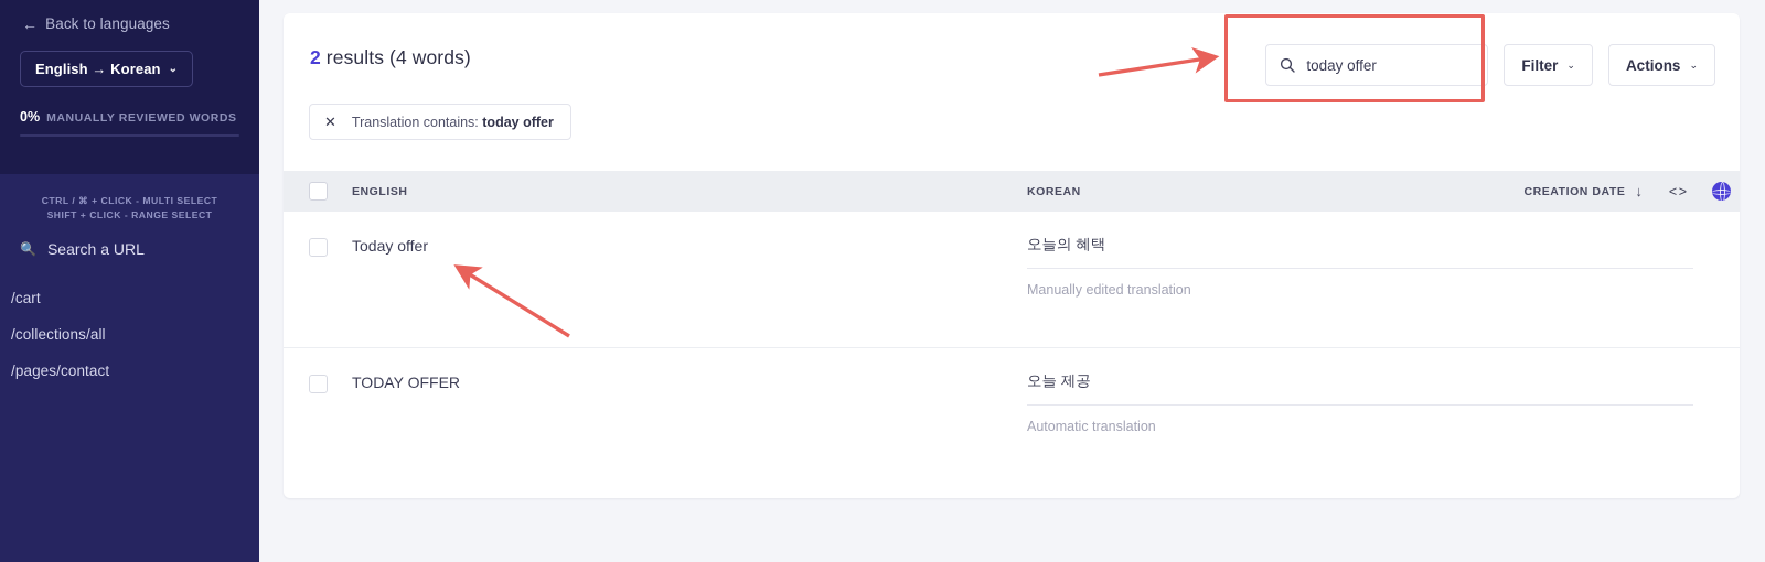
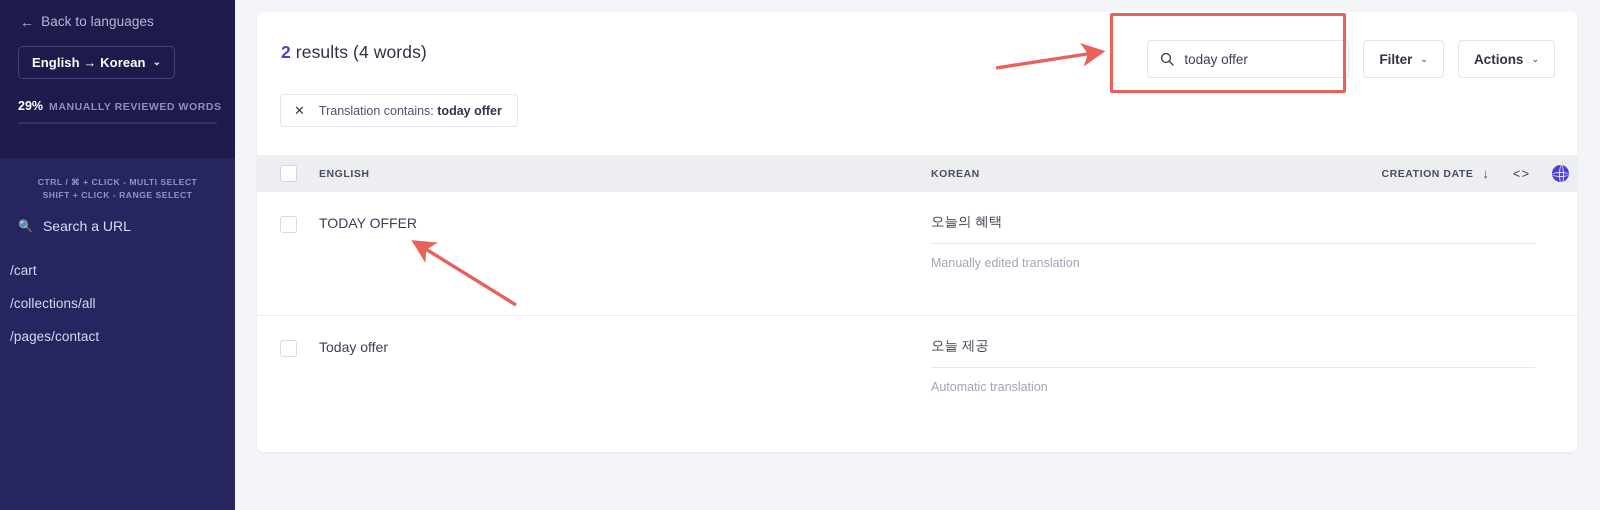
  ←
  Back to languages
  English → Korean
  ⌄
- 0%
+ 29%
  MANUALLY REVIEWED WORDS
  CTRL / ⌘ + CLICK - MULTI SELECT
  SHIFT + CLICK - RANGE SELECT
  🔍
  Search a URL
  /cart
  /collections/all
  /pages/contact
  2 results (4 words)
  ✕
  Translation contains: today offer
  today offer
  Filter
  ⌄
  Actions
  ⌄
  ENGLISH
  KOREAN
  CREATION DATE
  ↓
  < >
- Today offer
+ TODAY OFFER
  오늘의 혜택
  Manually edited translation
- TODAY OFFER
+ Today offer
  오늘 제공
  Automatic translation
